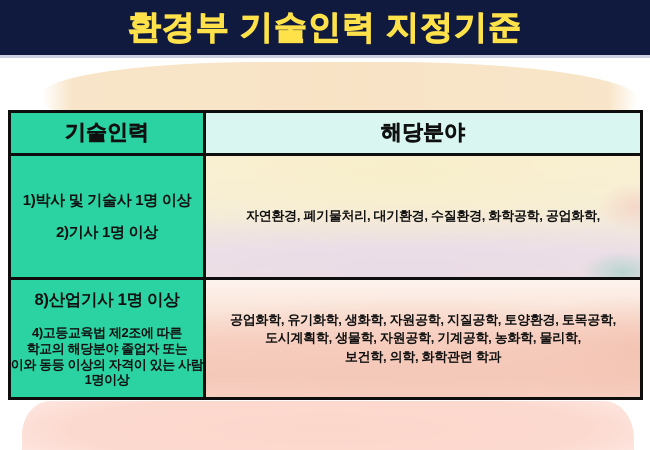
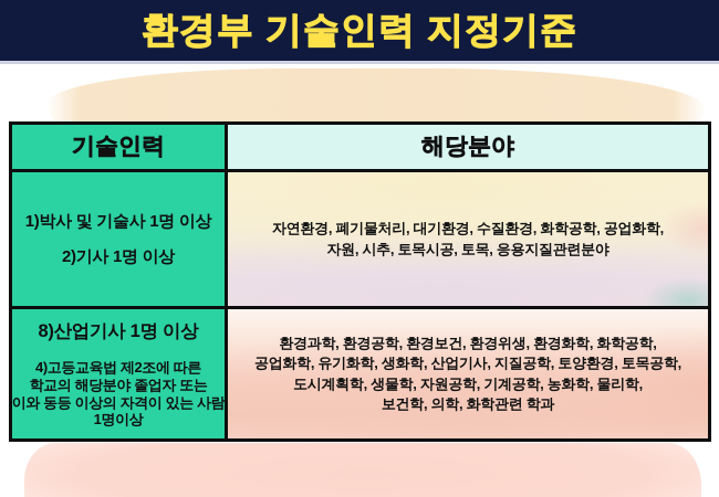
  환경부 기술인력 지정기준
  기술인력
  해당분야
  1)박사 및 기술사 1명 이상
  2)기사 1명 이상
  자연환경, 폐기물처리, 대기환경, 수질환경, 화학공학, 공업화학,
+ 자원, 시추, 토목시공, 토목, 응용지질관련분야
  8)산업기사 1명 이상
  4)고등교육법 제2조에 따른
  학교의 해당분야 졸업자 또는
  이와 동등 이상의 자격이 있는 사람
  1명이상
+ 환경과학, 환경공학, 환경보건, 환경위생, 환경화학, 화학공학,
- 공업화학, 유기화학, 생화학, 자원공학, 지질공학, 토양환경, 토목공학,
+ 공업화학, 유기화학, 생화학, 산업기사, 지질공학, 토양환경, 토목공학,
  도시계획학, 생물학, 자원공학, 기계공학, 농화학, 물리학,
  보건학, 의학, 화학관련 학과
